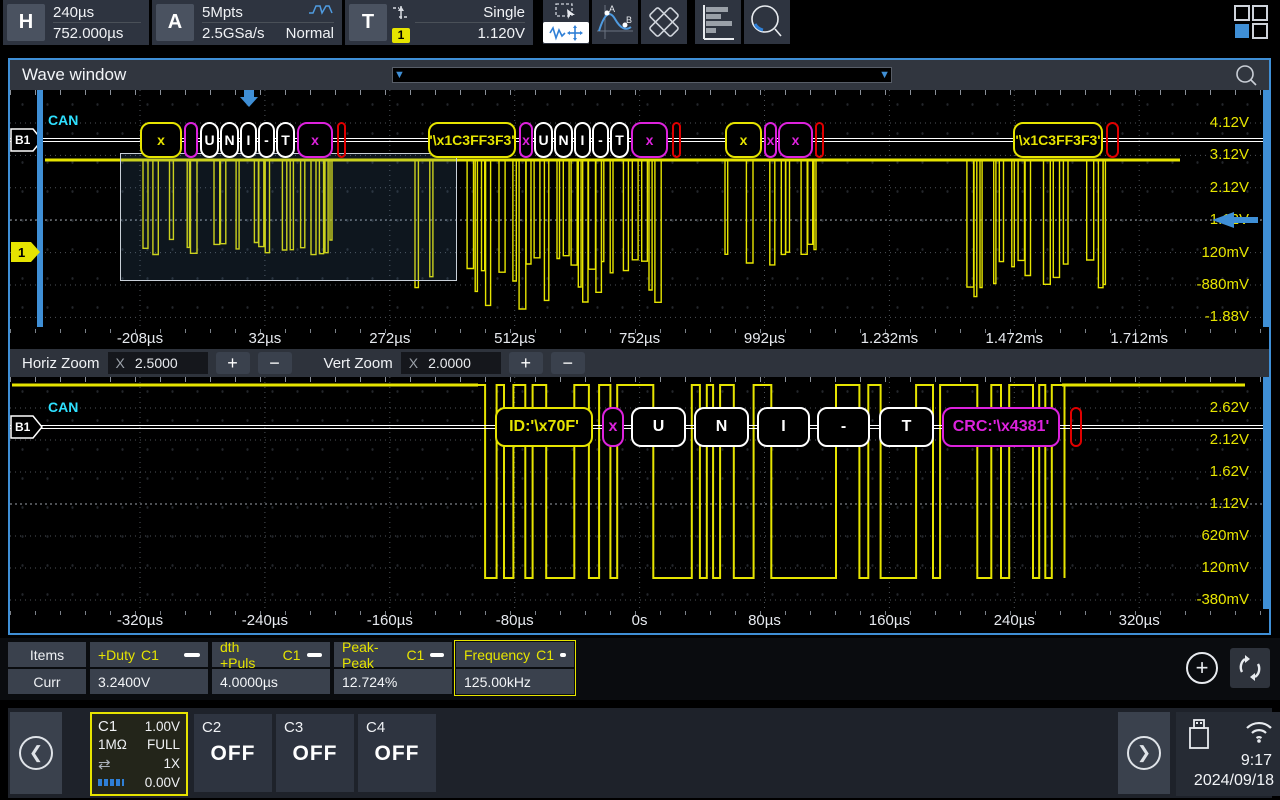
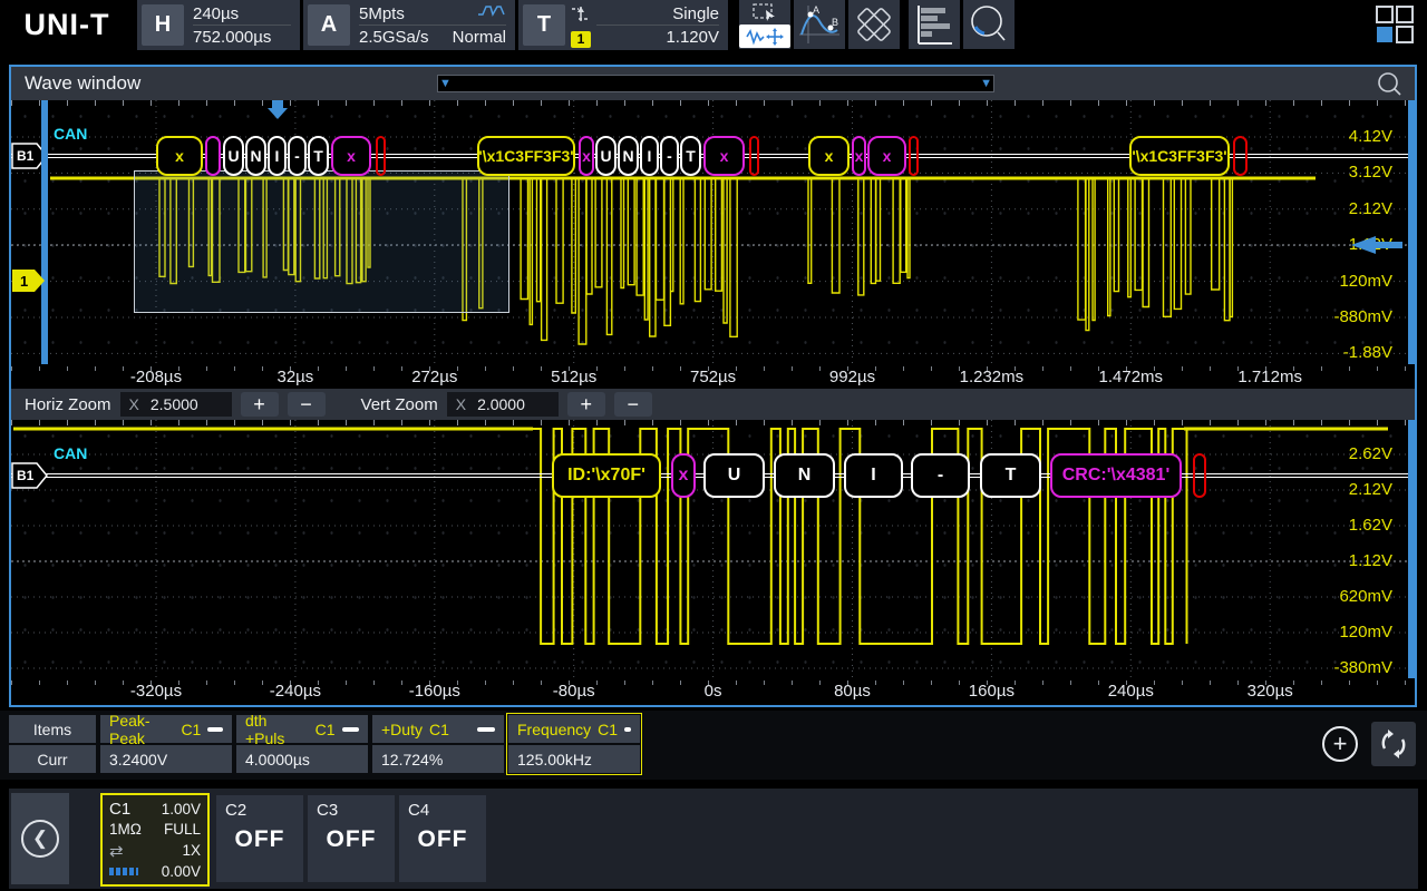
+ UNI-T
  H
  240µs
  752.000µs
  A
  5Mpts
  2.5GSa/s
  Normal
  T
  1
  Single
  1.120V
  A
  B
  Wave window
  ▼
  ▼
  x
  U
  N
  I
  -
  T
  x
  '\x1C3FF3F3'
  x
  U
  N
  I
  -
  T
  x
  x
  x
  x
  '\x1C3FF3F3'
  B1
  CAN
  4.12V
  3.12V
  2.12V
  120mV
  -880mV
  -1.88V
  1
  -208µs
  32µs
  272µs
  512µs
  752µs
  992µs
  1.232ms
  1.472ms
  1.712ms
  Horiz Zoom
  X
  2.5000
  +
  −
  Vert Zoom
  X
  2.0000
  +
  −
  ID:'\x70F'
  x
  U
  N
  I
  -
  T
  CRC:'\x4381'
  B1
  CAN
  2.62V
  2.12V
  1.62V
  1.12V
  620mV
  120mV
  -380mV
  -320µs
  -240µs
  -160µs
  -80µs
  0s
  80µs
  160µs
  240µs
  320µs
  Items
  Curr
- +Duty
+ Peak-Peak
  C1
  3.2400V
  dth +Puls
  C1
  4.0000µs
- Peak-Peak
+ +Duty
  C1
  12.724%
  Frequency
  C1
  125.00kHz
  +
  ❮
  C1
  1.00V
  1MΩ
  FULL
  ⇄
  1X
  0.00V
  C2
  OFF
  C3
  OFF
  C4
  OFF
- ❯
- 9:17
- 2024/09/18
